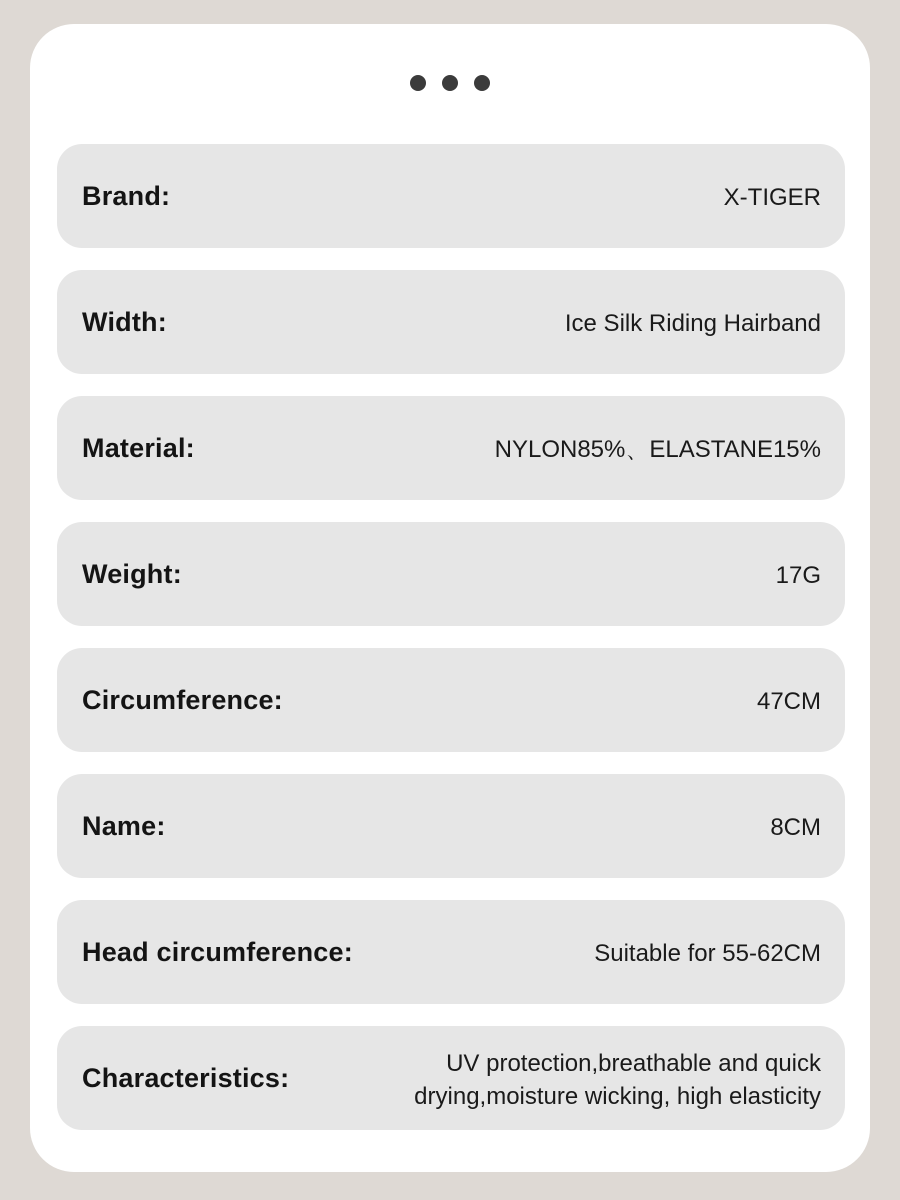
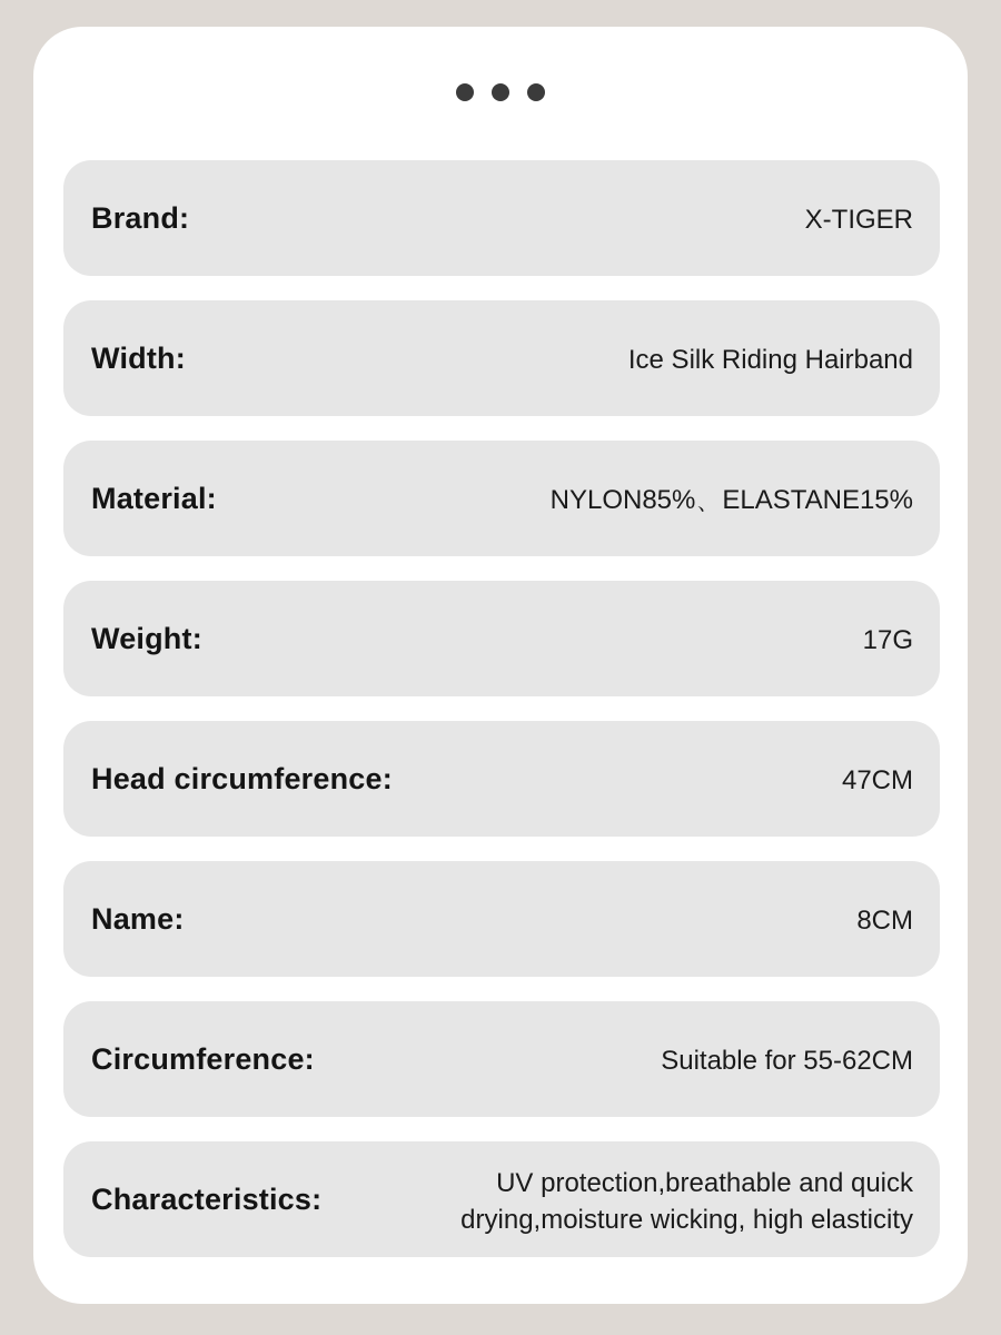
  Brand:
  X-TIGER
  Width:
  Ice Silk Riding Hairband
  Material:
  NYLON85%、ELASTANE15%
  Weight:
  17G
- Circumference:
+ Head circumference:
  47CM
  Name:
  8CM
- Head circumference:
+ Circumference:
  Suitable for 55-62CM
  Characteristics:
  UV protection,breathable and quick
  drying,moisture wicking, high elasticity
